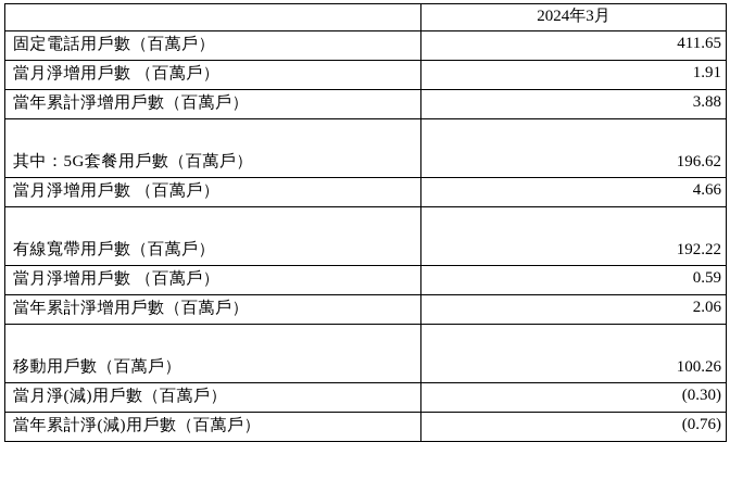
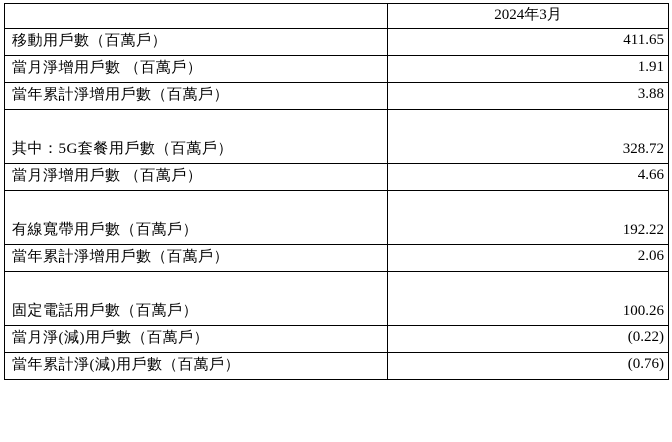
  	2024年3月
- 固定電話用戶數（百萬戶）	411.65
+ 移動用戶數（百萬戶）	411.65
  當月淨增用戶數 （百萬戶）	1.91
  當年累計淨增用戶數（百萬戶）	3.88
- 其中：5G套餐用戶數（百萬戶）	196.62
+ 其中：5G套餐用戶數（百萬戶）	328.72
  當月淨增用戶數 （百萬戶）	4.66
  有線寬帶用戶數（百萬戶）	192.22
- 當月淨增用戶數 （百萬戶）	0.59
  當年累計淨增用戶數（百萬戶）	2.06
- 移動用戶數（百萬戶）	100.26
+ 固定電話用戶數（百萬戶）	100.26
- 當月淨(減)用戶數（百萬戶）	(0.30)
+ 當月淨(減)用戶數（百萬戶）	(0.22)
  當年累計淨(減)用戶數（百萬戶）	(0.76)
